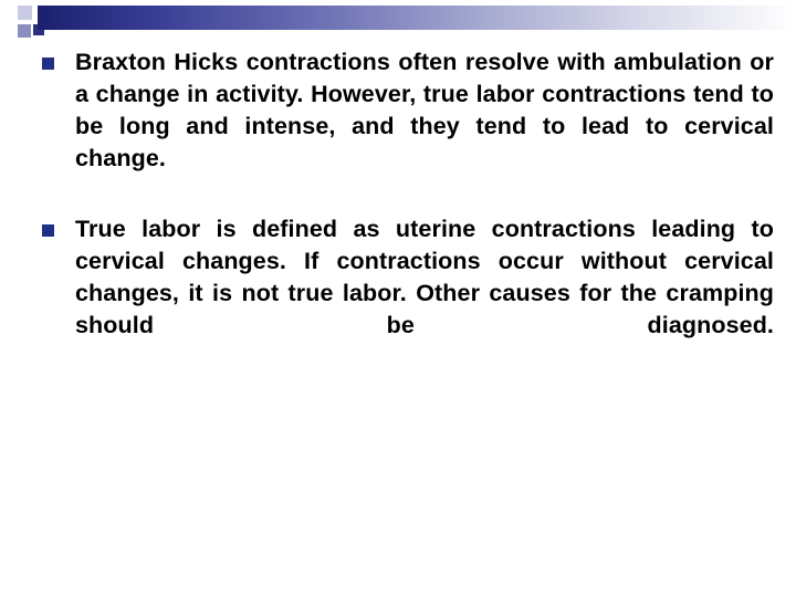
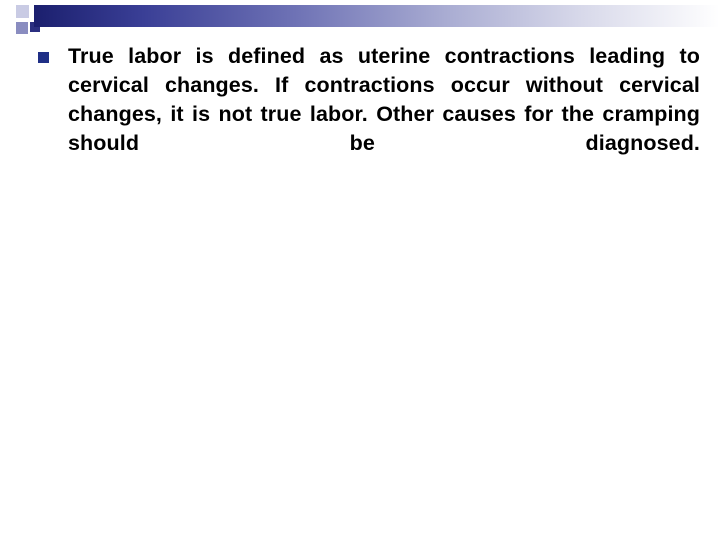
- Braxton Hicks contractions often resolve with ambulation or a change in activity. However, true labor contractions tend to be long and intense, and they tend to lead to cervical change.
  True labor is defined as uterine contractions leading to cervical changes. If contractions occur without cervical changes, it is not true labor. Other causes for the cramping should be diagnosed.
